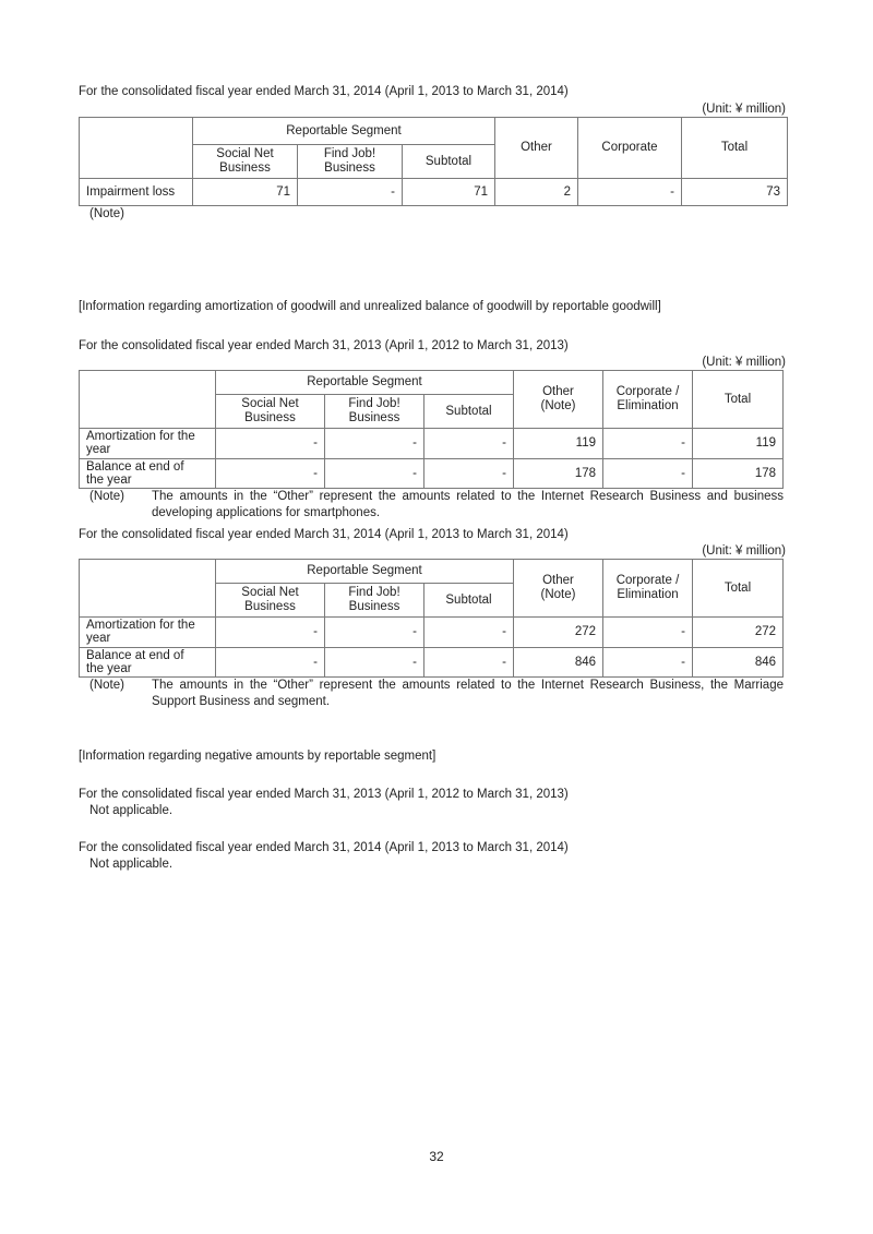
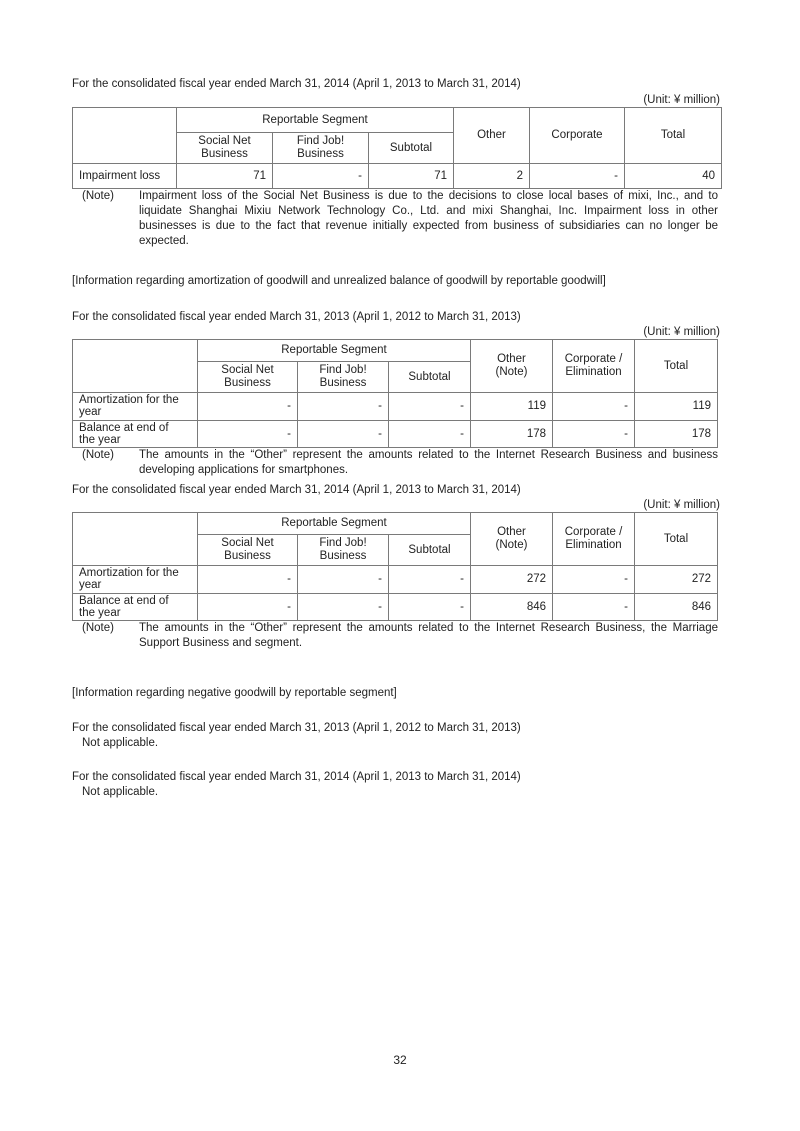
  For the consolidated fiscal year ended March 31, 2014 (April 1, 2013 to March 31, 2014)
  (Unit: ¥ million)
  	Reportable Segment	Other	Corporate	Total
  Social Net Business	Find Job! Business	Subtotal
- Impairment loss	71	-	71	2	-	73
+ Impairment loss	71	-	71	2	-	40
  (Note)
+ Impairment loss of the Social Net Business is due to the decisions to close local bases of mixi, Inc., and to liquidate Shanghai Mixiu Network Technology Co., Ltd. and mixi Shanghai, Inc. Impairment loss in other businesses is due to the fact that revenue initially expected from business of subsidiaries can no longer be expected.
  [Information regarding amortization of goodwill and unrealized balance of goodwill by reportable goodwill]
  For the consolidated fiscal year ended March 31, 2013 (April 1, 2012 to March 31, 2013)
  (Unit: ¥ million)
  	Reportable Segment	Other (Note)	Corporate / Elimination	Total
  Social Net Business	Find Job! Business	Subtotal
  Amortization for the year	-	-	-	119	-	119
  Balance at end of the year	-	-	-	178	-	178
  (Note)
  The amounts in the “Other” represent the amounts related to the Internet Research Business and business developing applications for smartphones.
  For the consolidated fiscal year ended March 31, 2014 (April 1, 2013 to March 31, 2014)
  (Unit: ¥ million)
  	Reportable Segment	Other (Note)	Corporate / Elimination	Total
  Social Net Business	Find Job! Business	Subtotal
  Amortization for the year	-	-	-	272	-	272
  Balance at end of the year	-	-	-	846	-	846
  (Note)
  The amounts in the “Other” represent the amounts related to the Internet Research Business, the Marriage Support Business and segment.
- [Information regarding negative amounts by reportable segment]
+ [Information regarding negative goodwill by reportable segment]
  For the consolidated fiscal year ended March 31, 2013 (April 1, 2012 to March 31, 2013)
  Not applicable.
  For the consolidated fiscal year ended March 31, 2014 (April 1, 2013 to March 31, 2014)
  Not applicable.
  32
